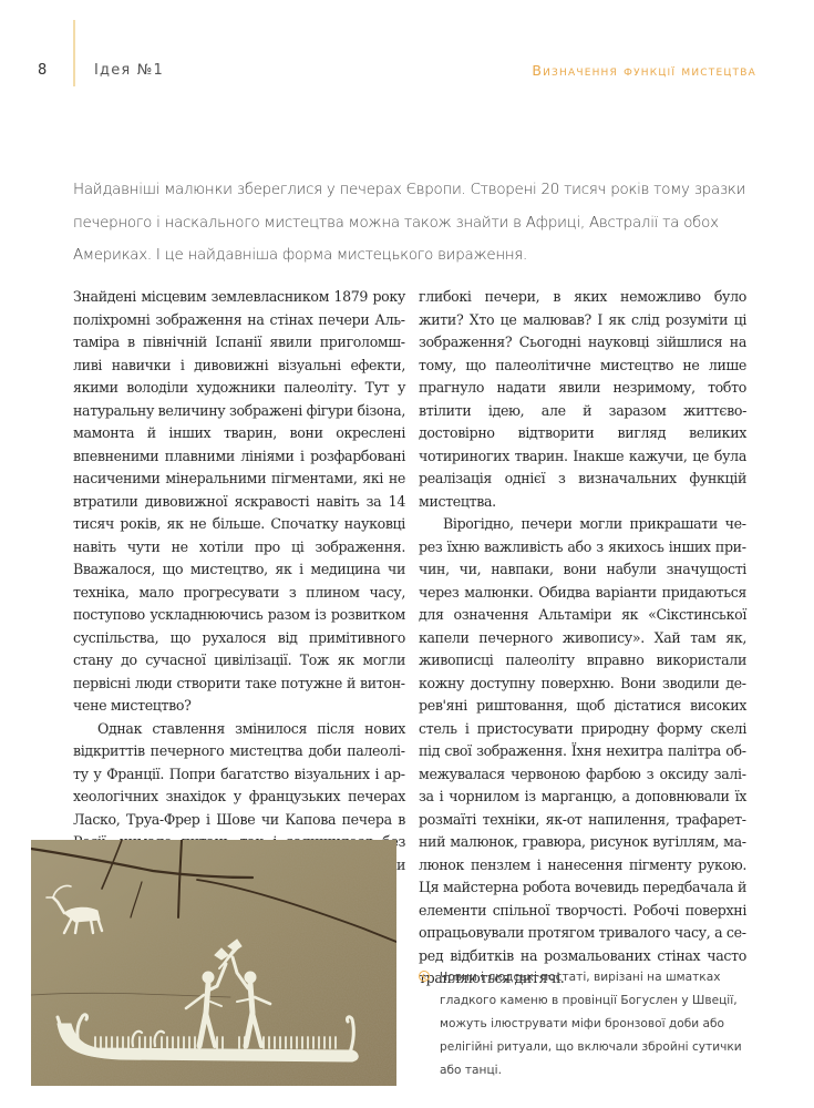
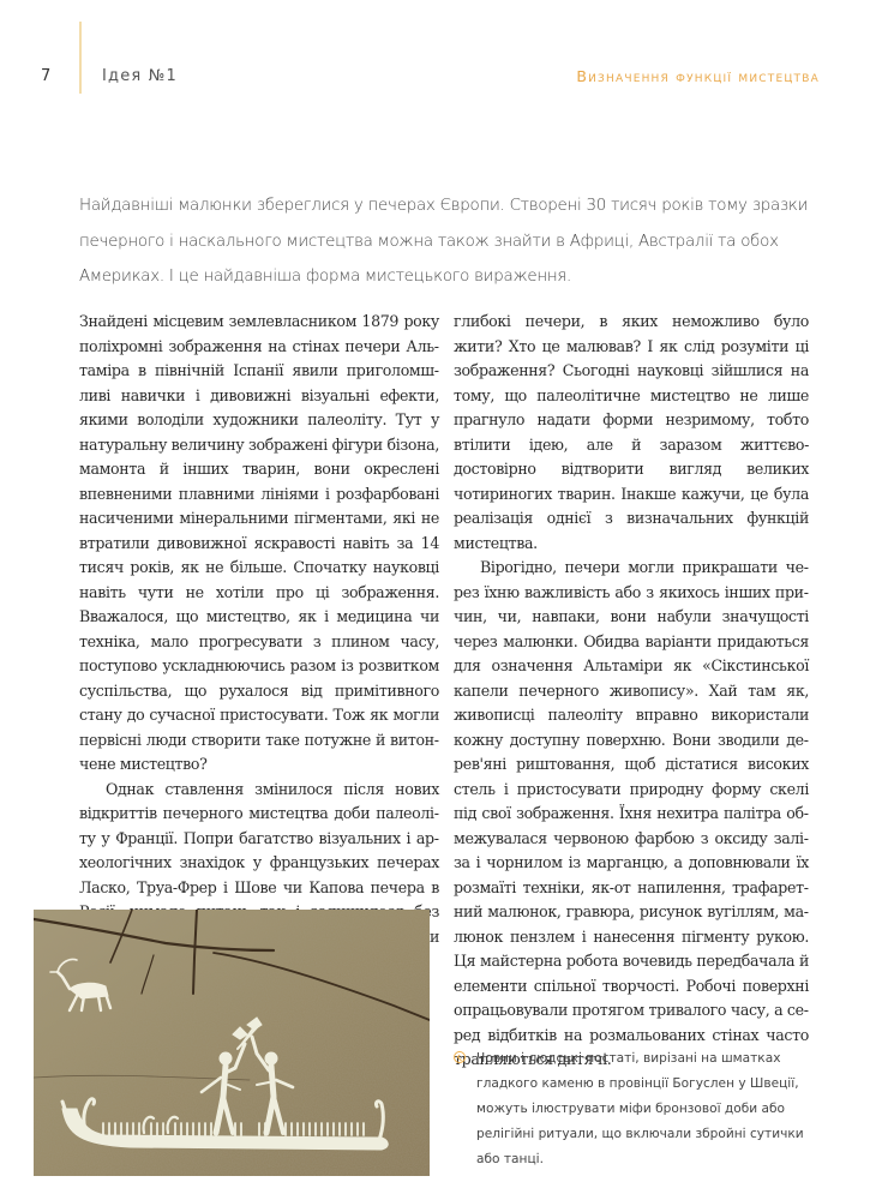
- 8
+ 7
  Ідея №1
  Визначення функції мистецтва
- Найдавніші малюнки збереглися у печерах Європи. Створені 20 тисяч років тому зразки печерного і наскального мистецтва можна також знайти в Африці, Австралії та обох Америках. І це найдавніша форма мистецького вираження.
+ Найдавніші малюнки збереглися у печерах Європи. Створені 30 тисяч років тому зразки печерного і наскального мистецтва можна також знайти в Африці, Австралії та обох Америках. І це найдавніша форма мистецького вираження.
- Знайдені місцевим землевласником 1879 року поліхромні зображення на стінах печери Аль­таміра в північній Іспанії явили приголомш­ливі навички і дивовижні візуальні ефекти, якими володіли художники палеоліту. Тут у натуральну величину зображені фігури бізо­на, мамонта й інших тварин, вони окреслені впевненими плавними лініями і розфарбо­вані насиченими мінеральними пігментами, які не втратили дивовижної яскравості навіть за 14 тисяч років, як не більше. Спочатку нау­ковці навіть чути не хотіли про ці зображен­ня. Вважалося, що мистецтво, як і медицина чи техніка, мало прогресувати з плином часу, поступово ускладнюючись разом із розвит­ком суспільства, що рухалося від примітивно­го стану до сучасної цивілізації. Тож як могли первісні люди створити таке потужне й витон­чене мистецтво?
+ Знайдені місцевим землевласником 1879 року поліхромні зображення на стінах печери Аль­таміра в північній Іспанії явили приголомш­ливі навички і дивовижні візуальні ефекти, якими володіли художники палеоліту. Тут у натуральну величину зображені фігури бізо­на, мамонта й інших тварин, вони окреслені впевненими плавними лініями і розфарбо­вані насиченими мінеральними пігментами, які не втратили дивовижної яскравості навіть за 14 тисяч років, як не більше. Спочатку нау­ковці навіть чути не хотіли про ці зображен­ня. Вважалося, що мистецтво, як і медицина чи техніка, мало прогресувати з плином часу, поступово ускладнюючись разом із розвит­ком суспільства, що рухалося від примітивно­го стану до сучасної пристосувати. Тож як могли первісні люди створити таке потужне й витон­чене мистецтво?
  Однак ставлення змінилося після нових відкриттів печерного мистецтва доби палеолі­ту у Франції. Попри багатство візуальних і ар­хеологічних знахідок у французьких печерах Ласко, Труа-Фрер і Шове чи Капова печера в з и
- глибокі печери, в яких неможливо було жити? Хто це малював? І як слід розуміти ці зобра­ження? Сьогодні науковці зійшлися на тому, що палеолітичне мистецтво не лише прагнуло надати явили незримому, тобто втілити ідею, але й заразом життєво-достовірно відтворити вигляд великих чотириногих тварин. Інакше кажучи, це була реалізація однієї з визначаль­них функцій мистецтва.
+ глибокі печери, в яких неможливо було жити? Хто це малював? І як слід розуміти ці зобра­ження? Сьогодні науковці зійшлися на тому, що палеолітичне мистецтво не лише прагнуло надати форми незримому, тобто втілити ідею, але й заразом життєво-достовірно відтворити вигляд великих чотириногих тварин. Інакше кажучи, це була реалізація однієї з визначаль­них функцій мистецтва.
  Вірогідно, печери могли прикрашати че­рез їхню важливість або з якихось інших при­чин, чи, навпаки, вони набули значущості через малюнки. Обидва варіанти придають­ся для означення Альтаміри як «Сікстинсь­кої капели печерного живопису». Хай там як, живописці палеоліту вправно використали кожну доступну поверхню. Вони зводили де­рев'яні риштовання, щоб дістатися високих стель і пристосувати природну форму скелі під свої зображення. Їхня нехитра палітра об­межувалася червоною фарбою з оксиду залі­за і чорнилом із марганцю, а доповнювали їх розмаїті техніки, як-от напилення, трафарет­ний малюнок, гравюра, рисунок вугіллям, ма­люнок пензлем і нанесення пігменту рукою. Ця майстерна робота вочевидь передбачала й елементи спільної творчості. Робочі поверхні опрацьовували протягом тривалого часу, а се­ред відбитків на розмальованих стінах часто трапляються дитячі.
  Човни і людські постаті, вирізані на шматках гладкого каменю в провінції Богуслен у Швеції, можуть ілюс­трувати міфи бронзової доби або релігійні ритуали, що включали збройні сутички або танці.
